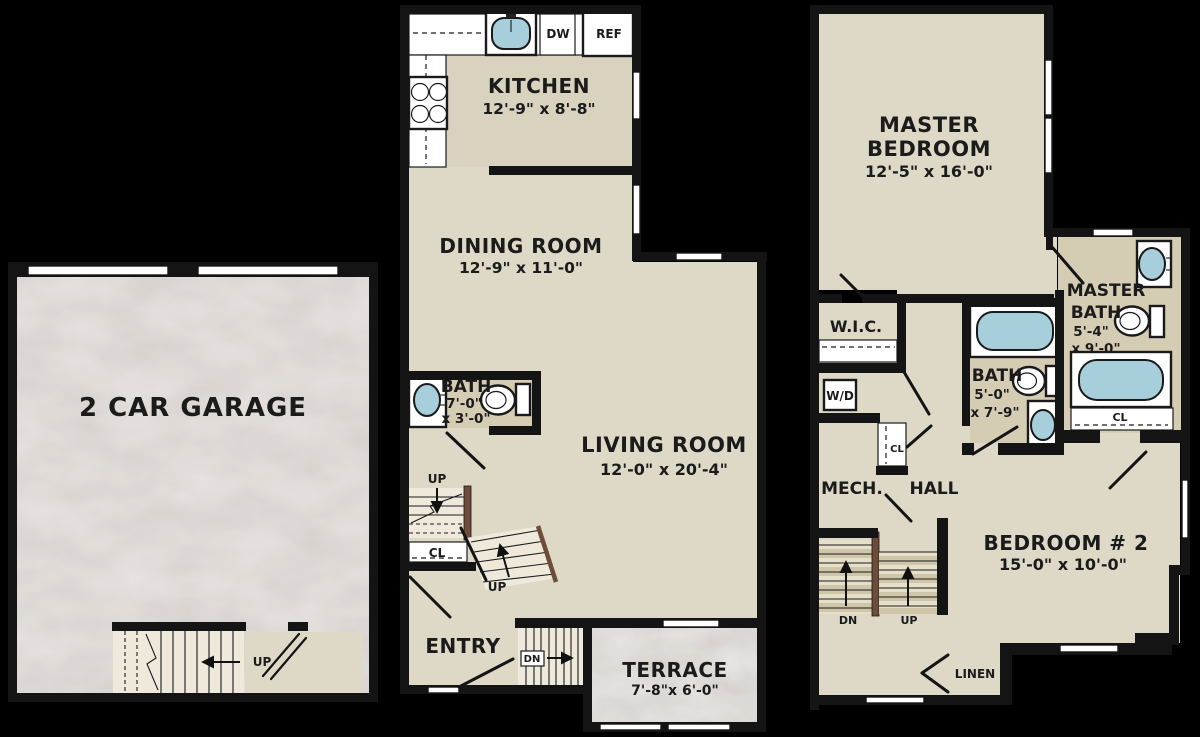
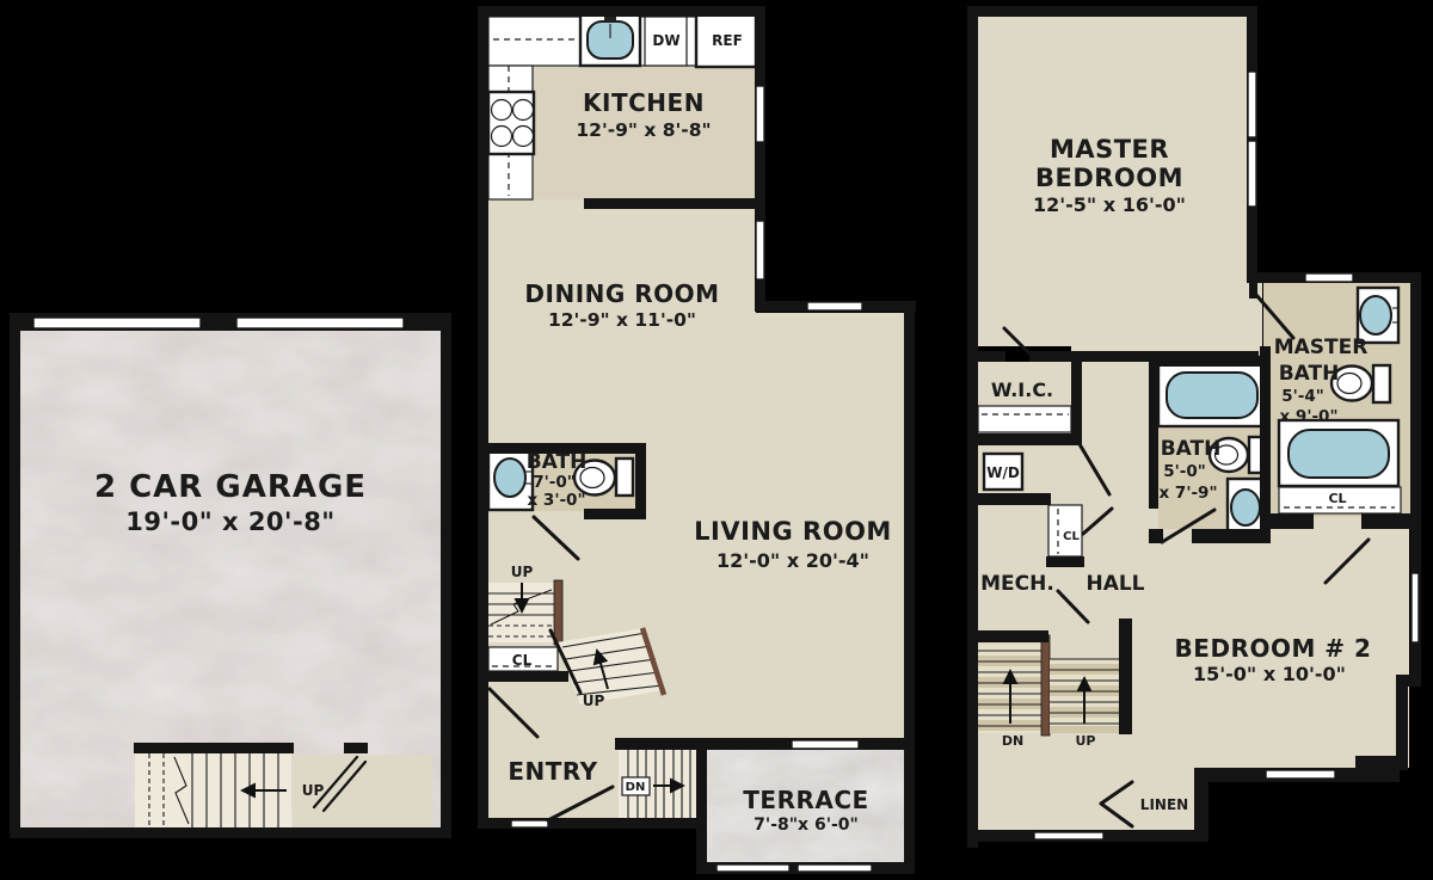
  UP
  2 CAR GARAGE
+ 19'-0" x 20'-8"
  DW
  REF
  UP
  CL
  UP
  DN
  KITCHEN
  12'-9" x 8'-8"
  DINING ROOM
  12'-9" x 11'-0"
  BATH
  7'-0"
  x 3'-0"
  LIVING ROOM
  12'-0" x 20'-4"
  ENTRY
  TERRACE
  7'-8"x 6'-0"
  W/D
  CL
  CL
  DN
  UP
  MASTER
  BEDROOM
  12'-5" x 16'-0"
  W.I.C.
  MASTER
  BATH
  5'-4"
  x 9'-0"
  BATH
  5'-0"
  x 7'-9"
  MECH.
  HALL
  BEDROOM # 2
  15'-0" x 10'-0"
  LINEN
